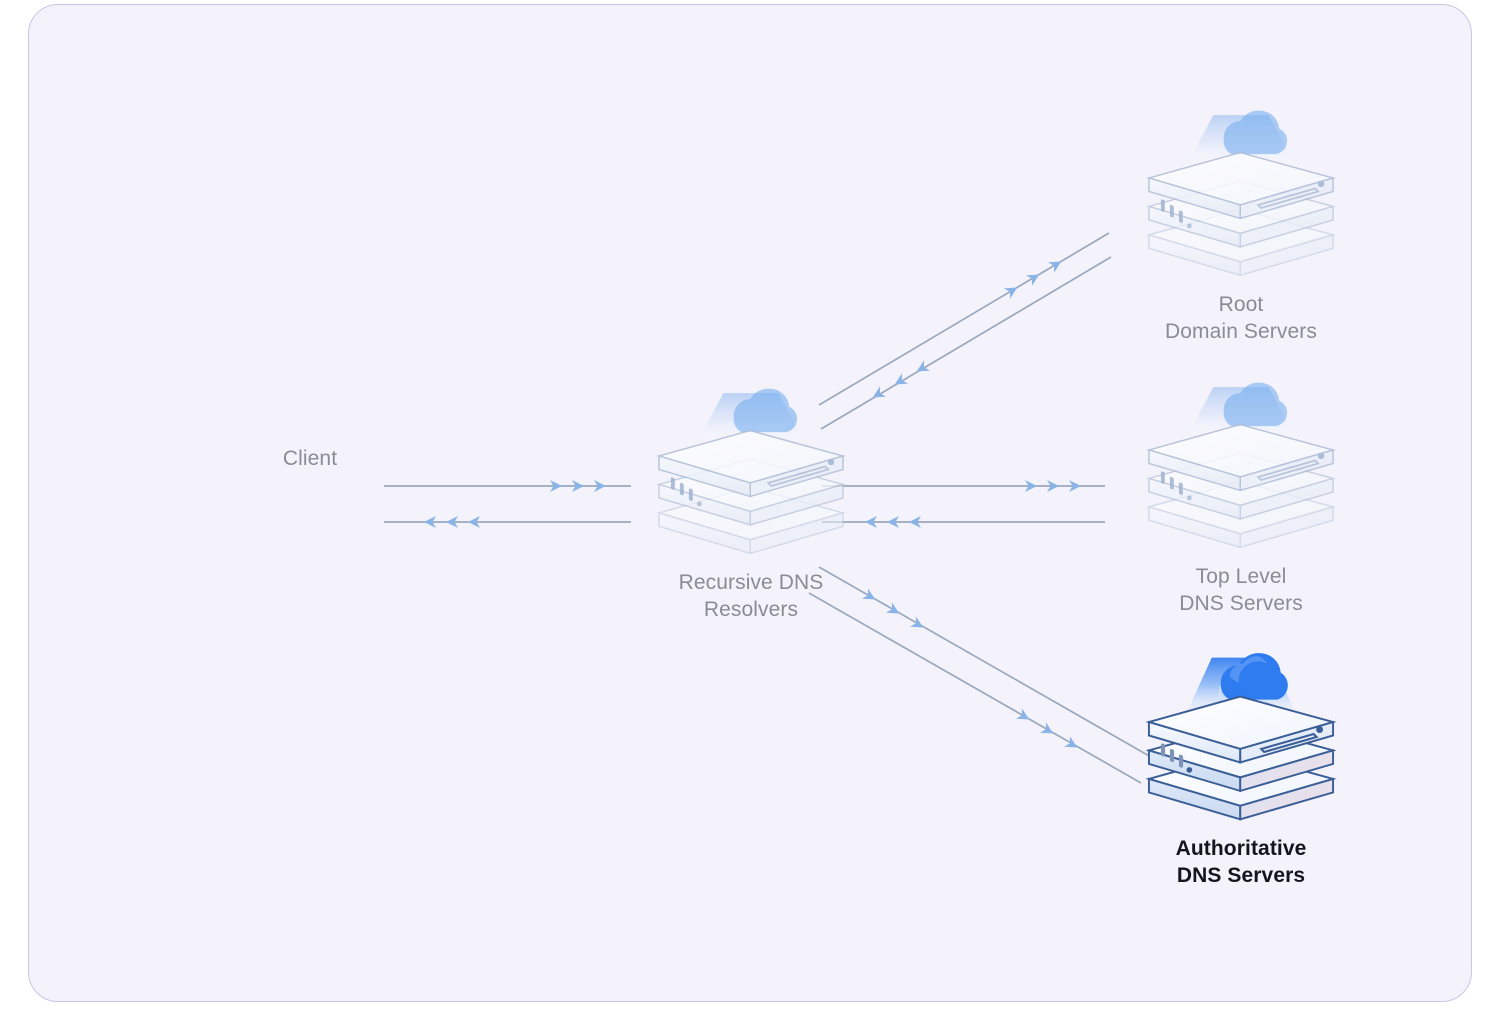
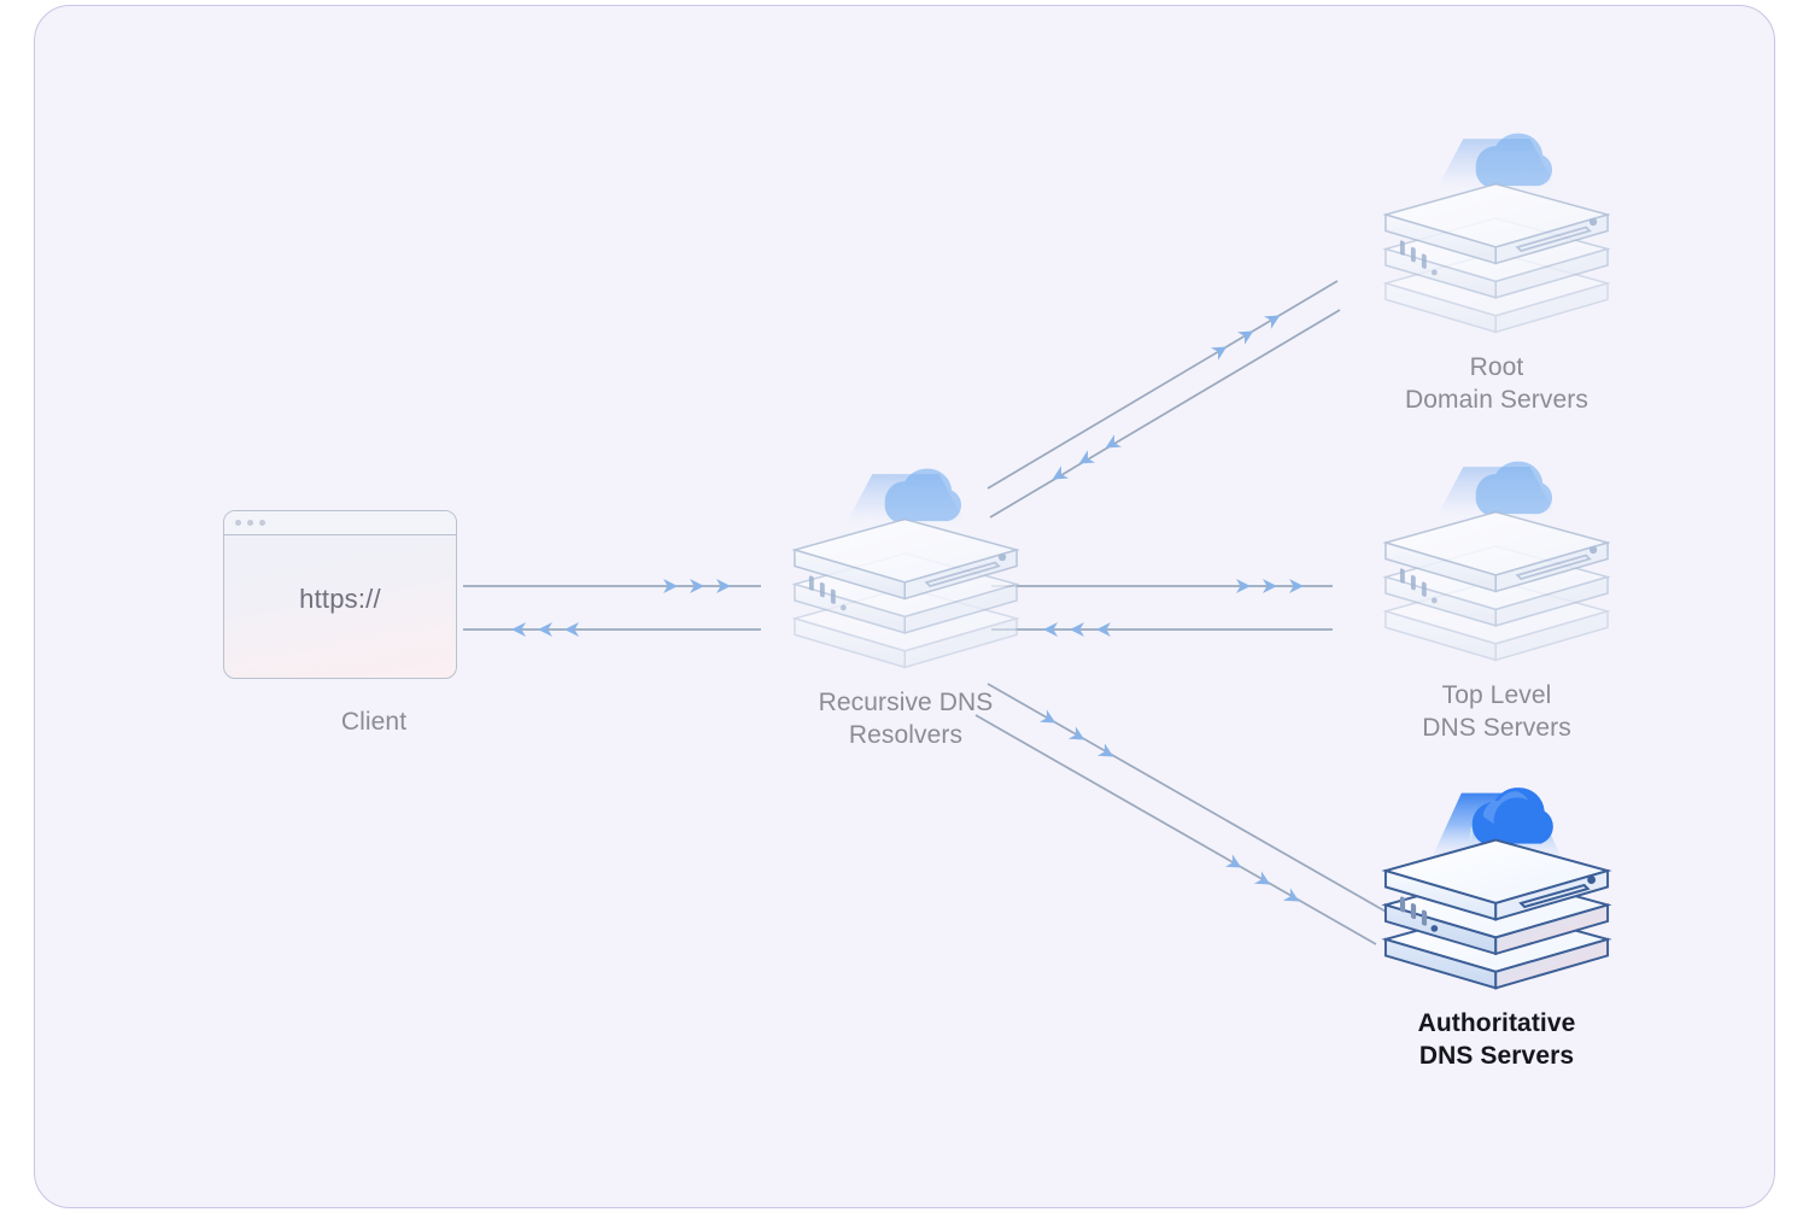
+ https://
  Client
  Recursive DNS
  Resolvers
  Root
  Domain Servers
  Top Level
  DNS Servers
  Authoritative
  DNS Servers
